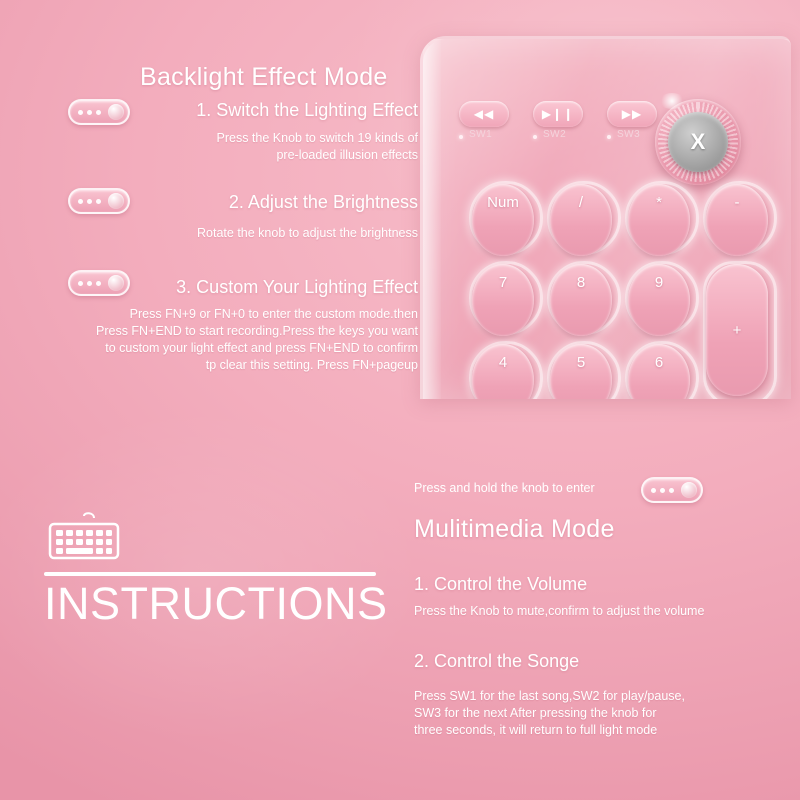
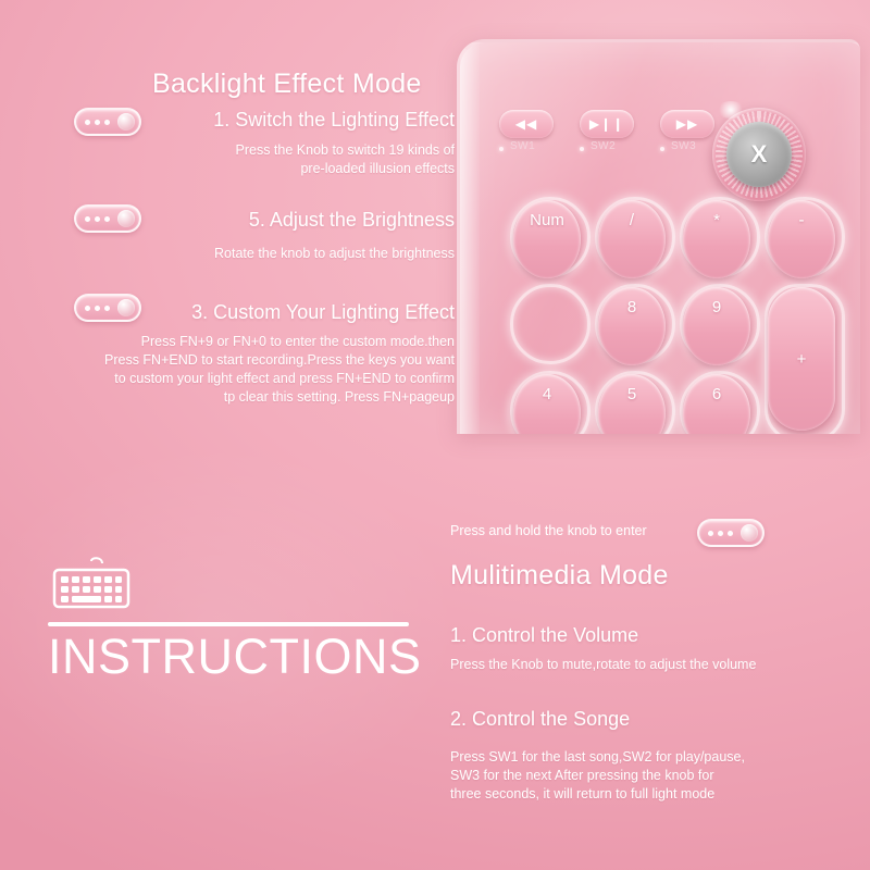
  ◀◀
  ▶❙❙
  ▶▶
  SW1
  SW2
  SW3
  X
  Num
  /
  *
  -
- 7
  8
  9
  +
  4
  5
  6
  Backlight Effect Mode
  1. Switch the Lighting Effect
  Press the Knob to switch 19 kinds of
  pre-loaded illusion effects
- 2. Adjust the Brightness
+ 5. Adjust the Brightness
  Rotate the knob to adjust the brightness
  3. Custom Your Lighting Effect
  Press FN+9 or FN+0 to enter the custom mode.then
  Press FN+END to start recording.Press the keys you want
  to custom your light effect and press FN+END to confirm
  tp clear this setting. Press FN+pageup
  INSTRUCTIONS
  Press and hold the knob to enter
  Mulitimedia Mode
  1. Control the Volume
- Press the Knob to mute,confirm to adjust the volume
+ Press the Knob to mute,rotate to adjust the volume
  2. Control the Songe
  Press SW1 for the last song,SW2 for play/pause,
  SW3 for the next After pressing the knob for
  three seconds, it will return to full light mode
